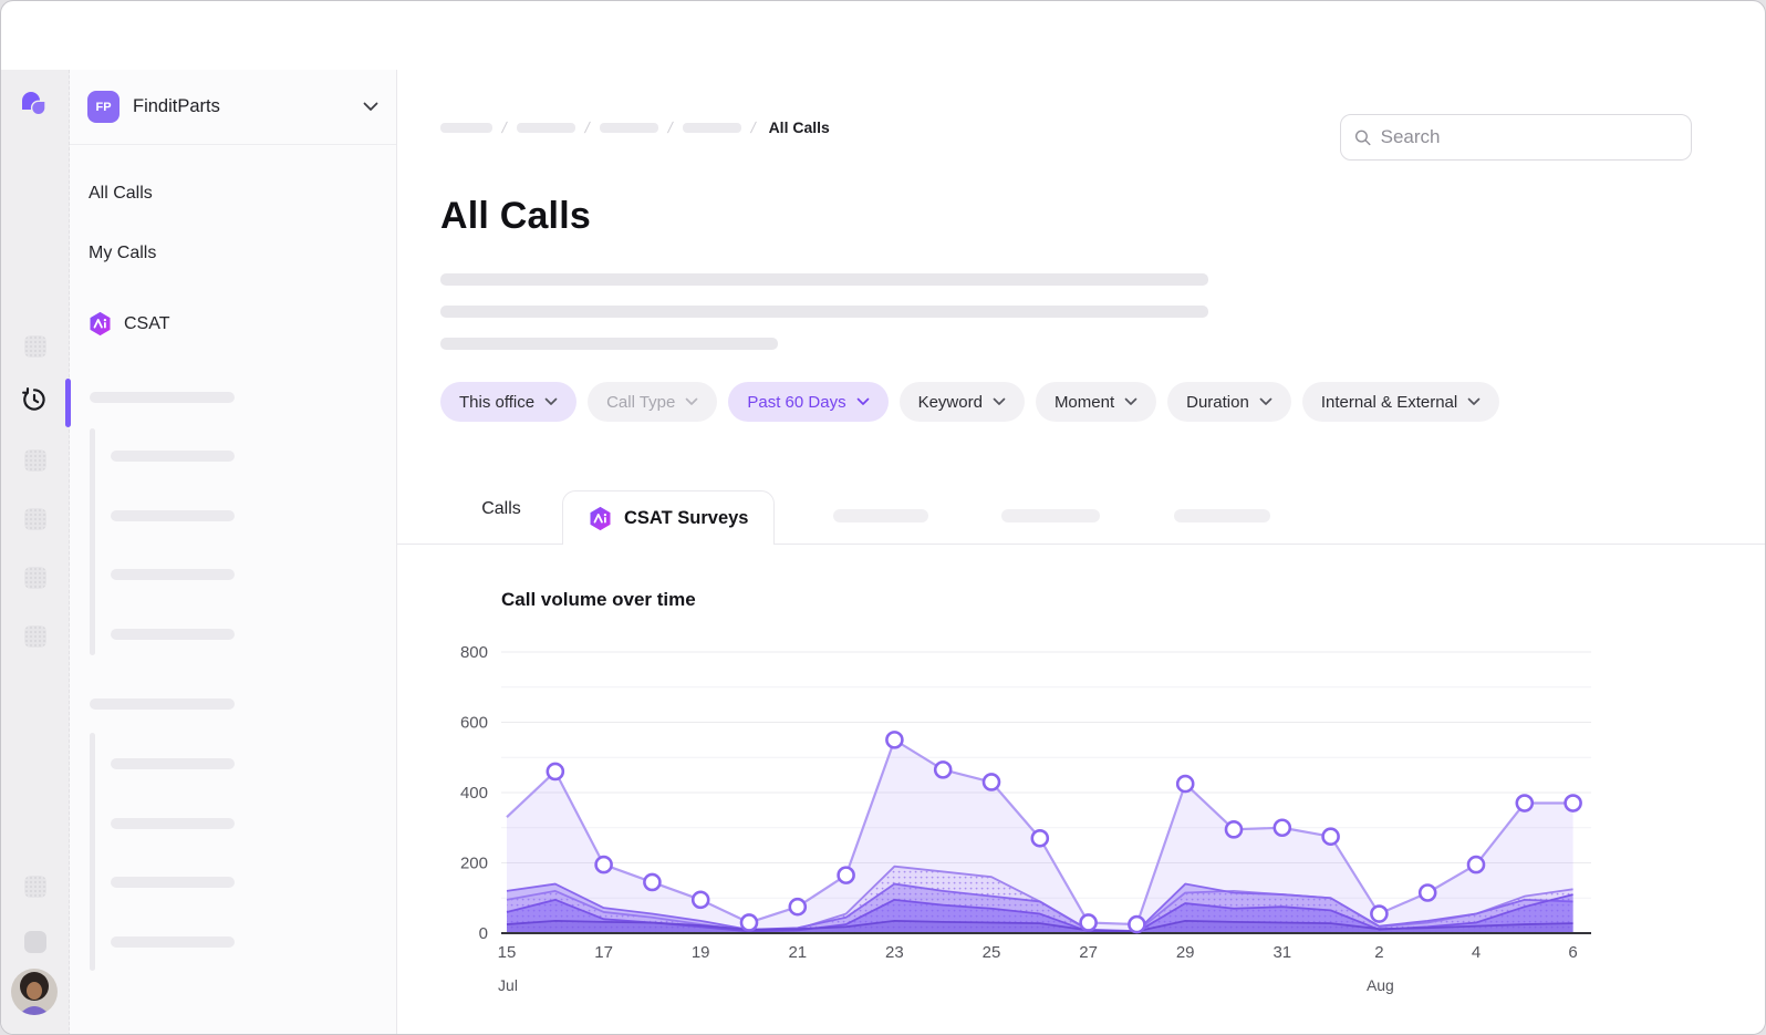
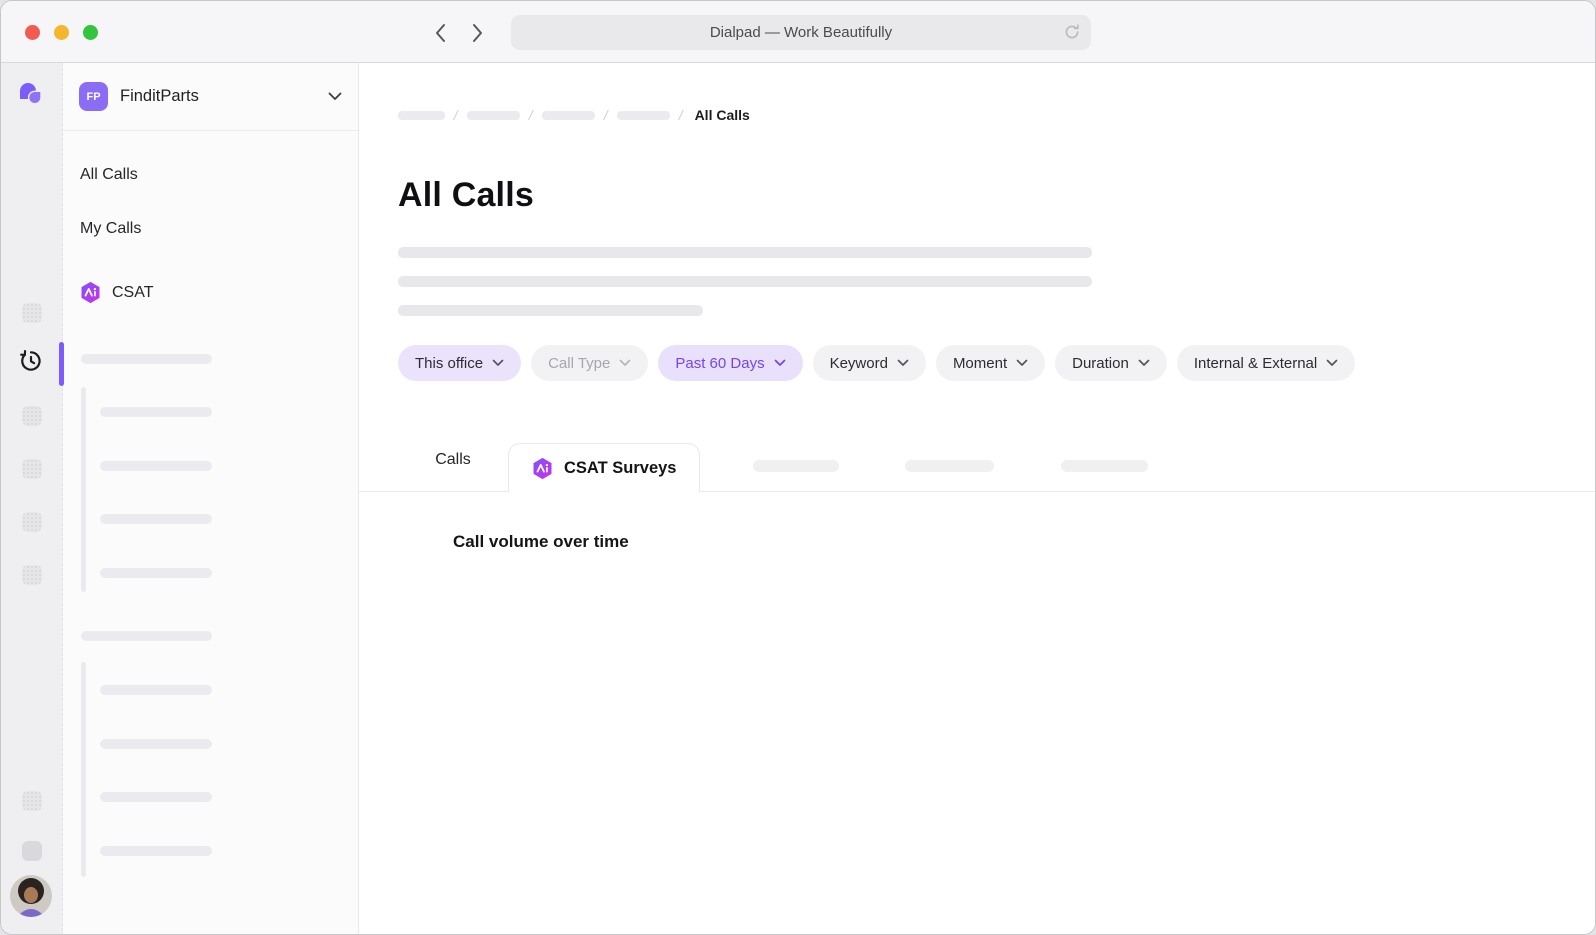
+ Dialpad — Work Beautifully
  FP
  FinditParts
  All Calls
  My Calls
  CSAT
  All Calls
- Search
  All Calls
  This office
  Call Type
  Past 60 Days
  Keyword
  Moment
  Duration
  Internal & External
  Calls
  CSAT Surveys
  Call volume over time
- 0
- 200
- 400
- 600
- 800
- 15
- Jul
- 17
- 19
- 21
- 23
- 25
- 27
- 29
- 31
- 2
- Aug
- 4
- 6
